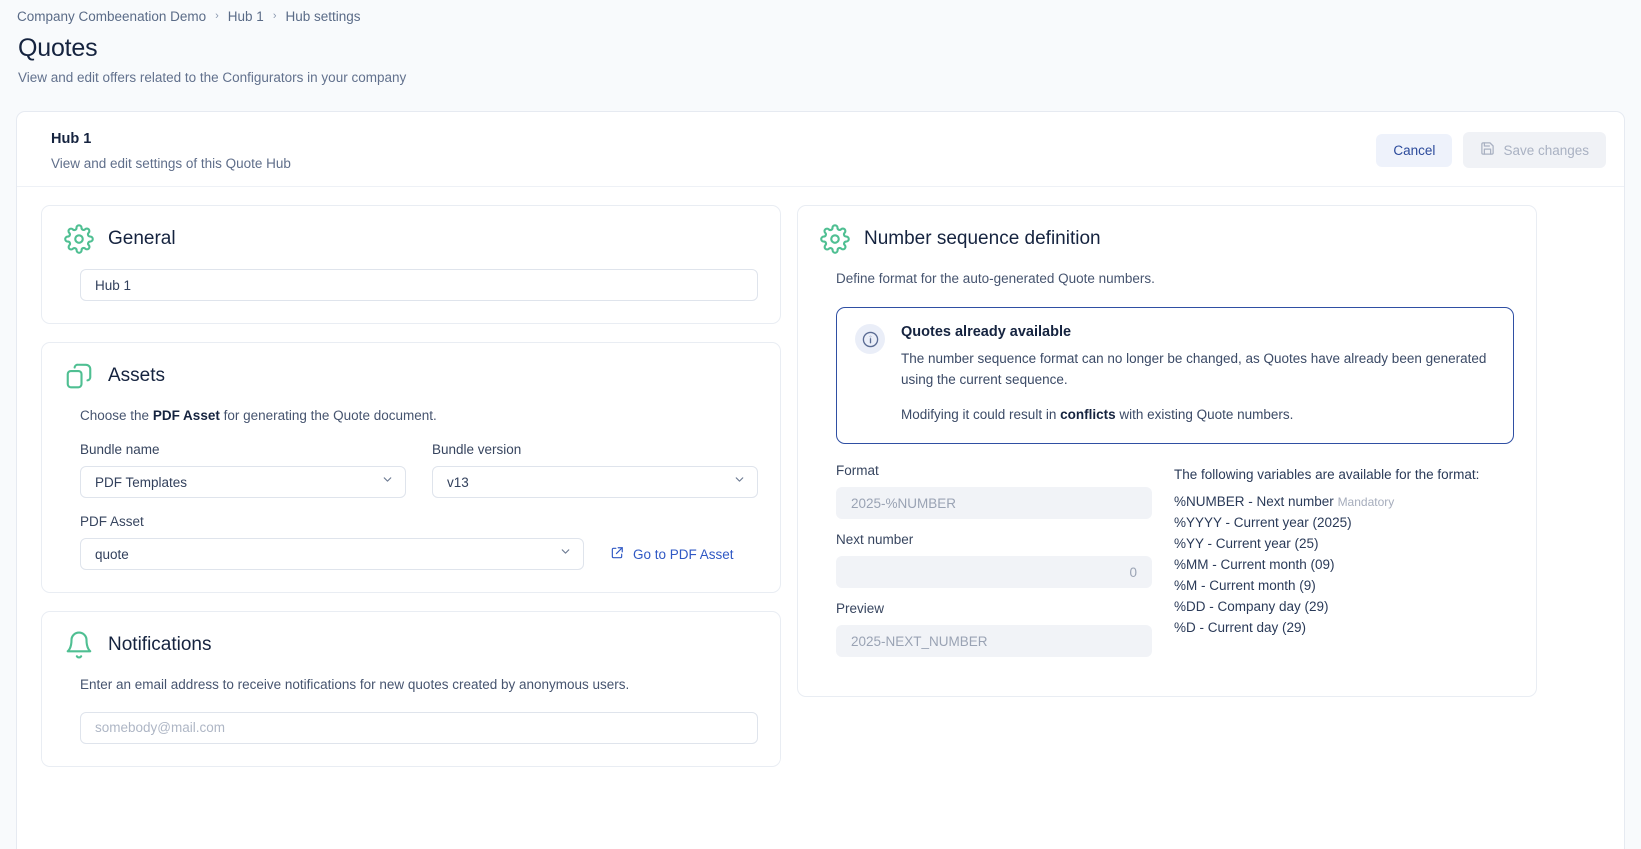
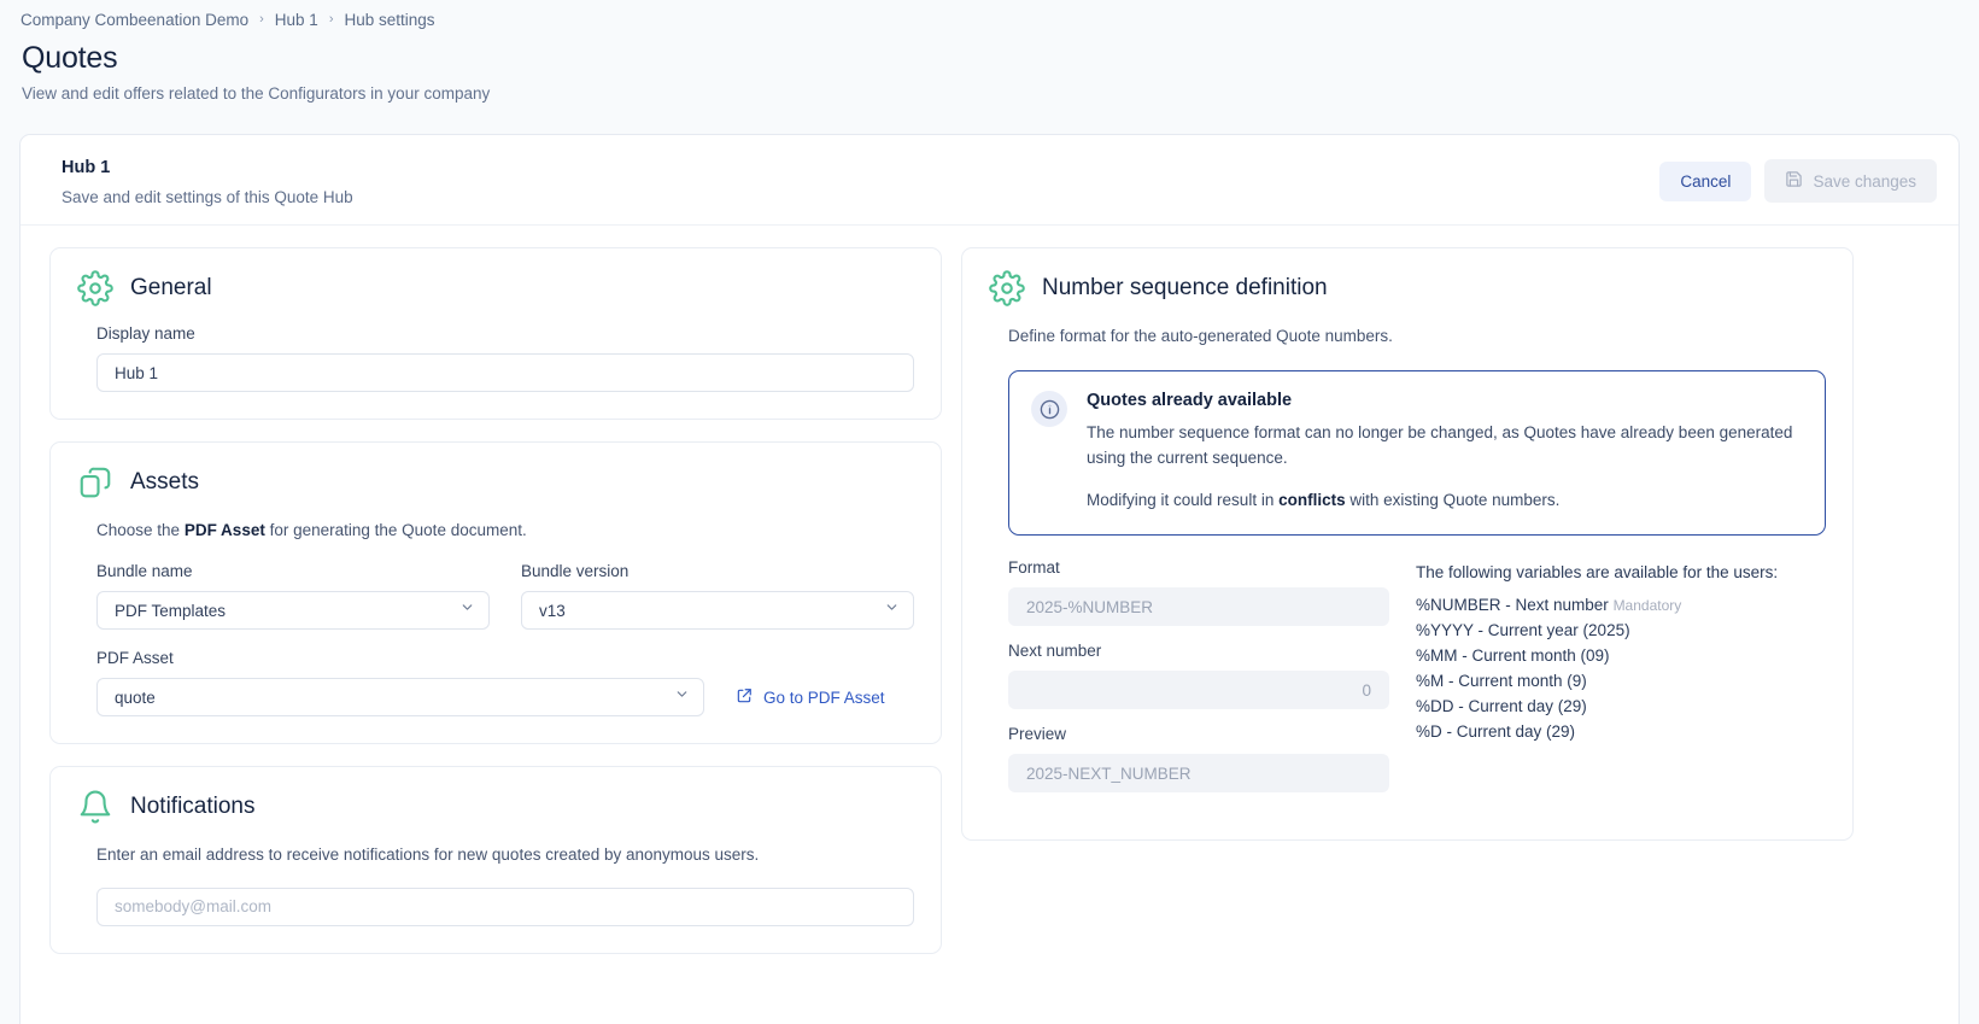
  Company Combeenation Demo
  ›
  Hub 1
  ›
  Hub settings
  Quotes
  View and edit offers related to the Configurators in your company
  Hub 1
- View and edit settings of this Quote Hub
+ Save and edit settings of this Quote Hub
  Cancel
  Save changes
  General
+ Display name
  Hub 1
  Assets
  Choose the PDF Asset for generating the Quote document.
  Bundle name
  PDF Templates
  Bundle version
  v13
  PDF Asset
  quote
  Go to PDF Asset
  Notifications
  Enter an email address to receive notifications for new quotes created by anonymous users.
  somebody@mail.com
  Number sequence definition
  Define format for the auto-generated Quote numbers.
  Quotes already available
  The number sequence format can no longer be changed, as Quotes have already been generated using the current sequence.
  Modifying it could result in conflicts with existing Quote numbers.
  Format
  2025-%NUMBER
  Next number
  0
  Preview
  2025-NEXT_NUMBER
- The following variables are available for the format:
+ The following variables are available for the users:
  %NUMBER - Next number Mandatory
  %YYYY - Current year (2025)
- %YY - Current year (25)
  %MM - Current month (09)
  %M - Current month (9)
- %DD - Company day (29)
+ %DD - Current day (29)
  %D - Current day (29)
